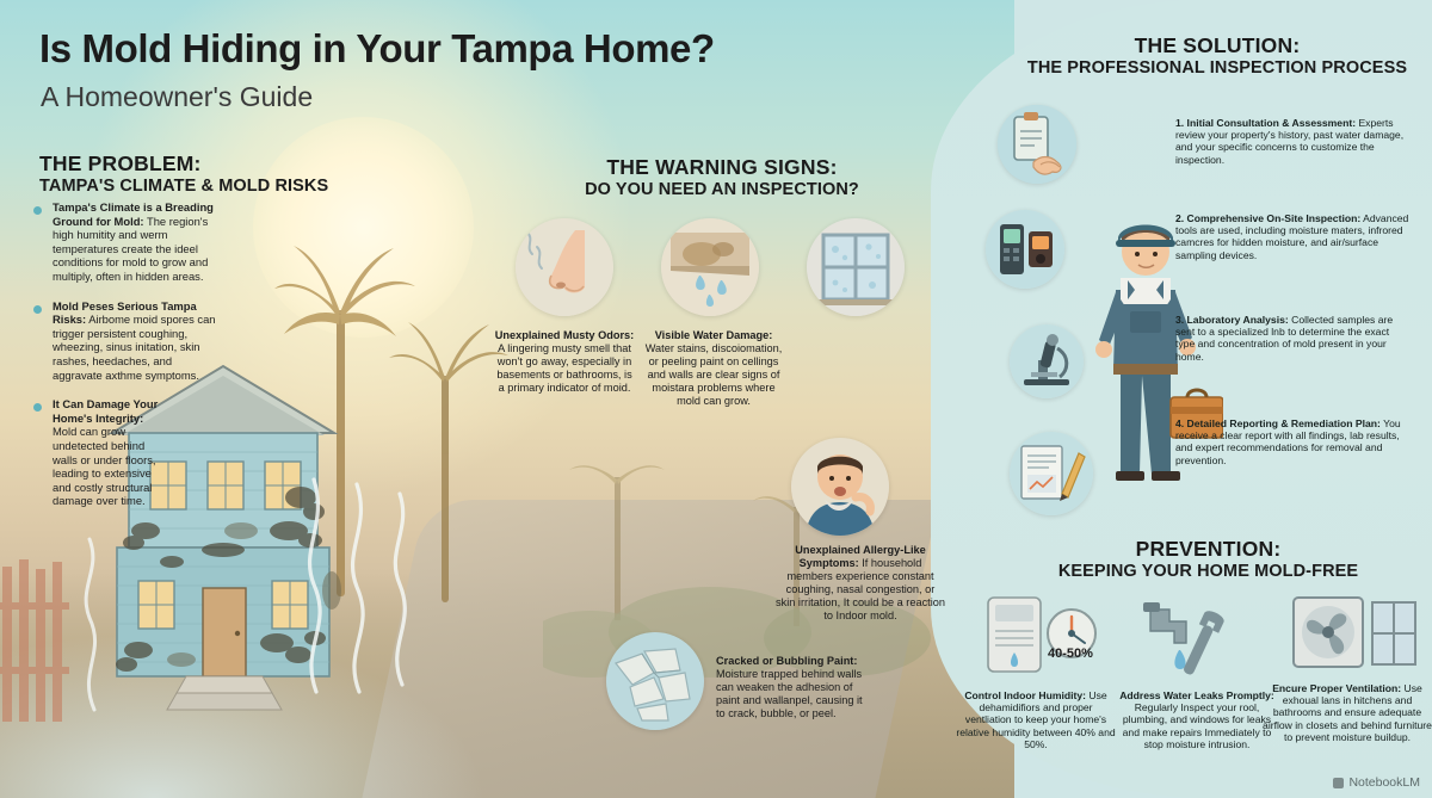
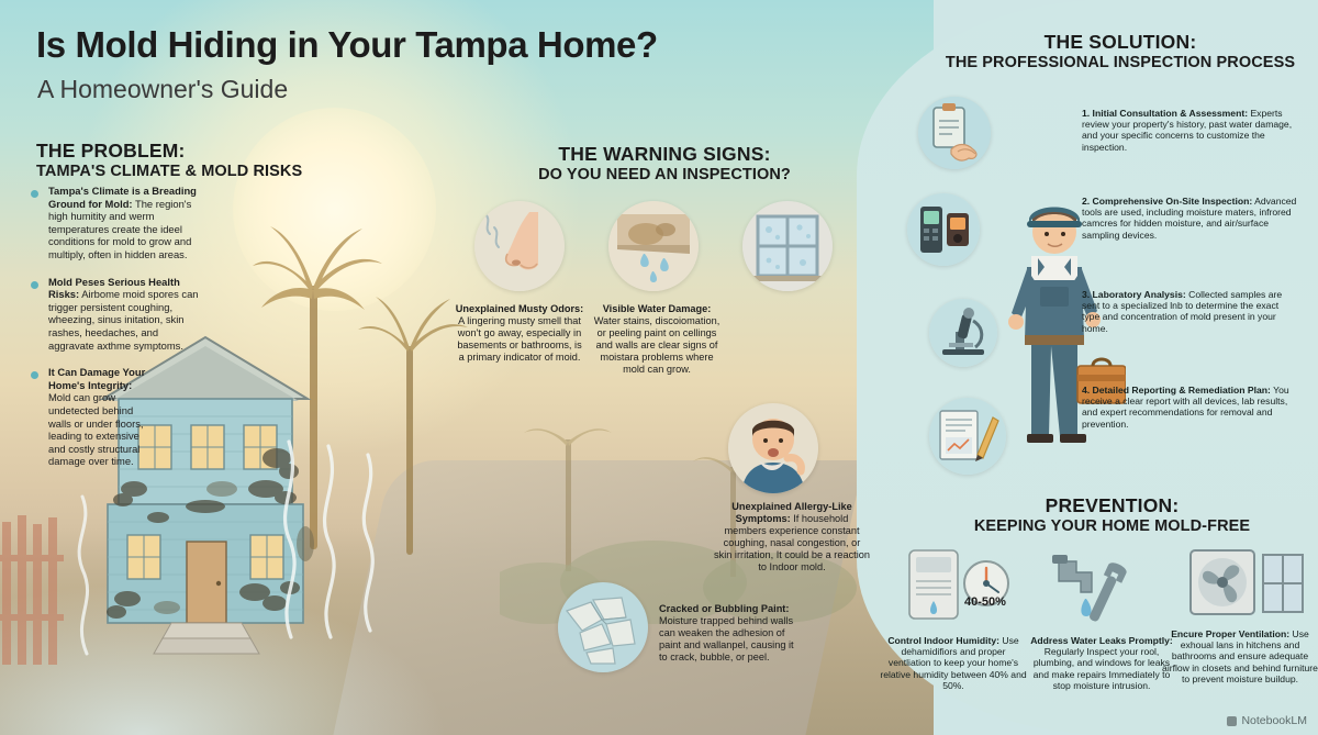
  Is Mold Hiding in Your Tampa Home?
  A Homeowner's Guide
  THE PROBLEM:
  TAMPA'S CLIMATE & MOLD RISKS
  THE WARNING SIGNS:
  DO YOU NEED AN INSPECTION?
  THE SOLUTION:
  THE PROFESSIONAL INSPECTION PROCESS
  PREVENTION:
  KEEPING YOUR HOME MOLD-FREE
  Tampa's Climate is a Breading Ground for Mold: The region's high humitity and werm temperatures create the ideel conditions for mold to grow and multiply, often in hidden areas.
- Mold Peses Serious Tampa Risks: Airbome moid spores can trigger persistent coughing, wheezing, sinus initation, skin rashes, heedaches, and aggravate axthme symptoms.
+ Mold Peses Serious Health Risks: Airbome moid spores can trigger persistent coughing, wheezing, sinus initation, skin rashes, heedaches, and aggravate axthme symptoms.
  It Can Damage Your Home's Integrity: Mold can grow undetected behind walls or under floors, leading to extensive and costly structural damage over time.
  Unexplained Musty Odors: A lingering musty smell that won't go away, especially in basements or bathrooms, is a primary indicator of moid.
  Visible Water Damage: Water stains, discoiomation, or peeling paint on cellings and walls are clear signs of moistara problems where mold can grow.
  Unexplained Allergy-Like Symptoms: If household members experience constant coughing, nasal congestion, or skin irritation, It could be a reaction to Indoor mold.
  Cracked or Bubbling Paint: Moisture trapped behind walls can weaken the adhesion of paint and wallanpel, causing it to crack, bubble, or peel.
  1. Initial Consultation & Assessment: Experts review your property's history, past water damage, and your specific concerns to customize the inspection.
  2. Comprehensive On-Site Inspection: Advanced tools are used, including moisture maters, infrored camcres for hidden moisture, and air/surface sampling devices.
  3. Laboratory Analysis: Collected samples are sent to a specialized lnb to determine the exact type and concentration of mold present in your home.
- 4. Detailed Reporting & Remediation Plan: You receive a clear report with all findings, lab results, and expert recommendations for removal and prevention.
+ 4. Detailed Reporting & Remediation Plan: You receive a clear report with all devices, lab results, and expert recommendations for removal and prevention.
  40-50%
  Control Indoor Humidity: Use dehamidifiors and proper ventliation to keep your home's relative humidity between 40% and 50%.
  Address Water Leaks Promptly: Regularly Inspect your rool, plumbing, and windows for leaks and make repairs Immediately to stop moisture intrusion.
  Encure Proper Ventilation: Use exhoual lans in hitchens and bathrooms and ensure adequate airflow in closets and behind furniture to prevent moisture buildup.
  NotebookLM
